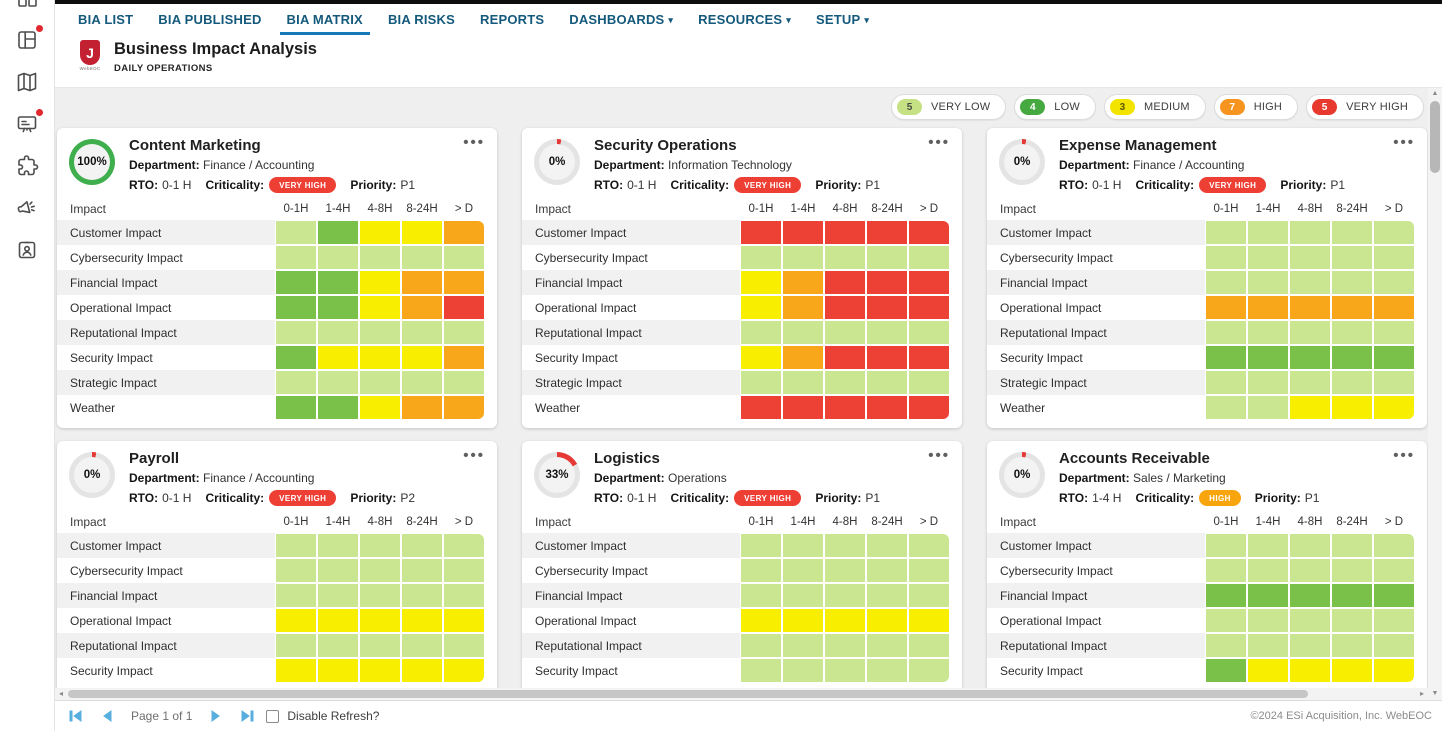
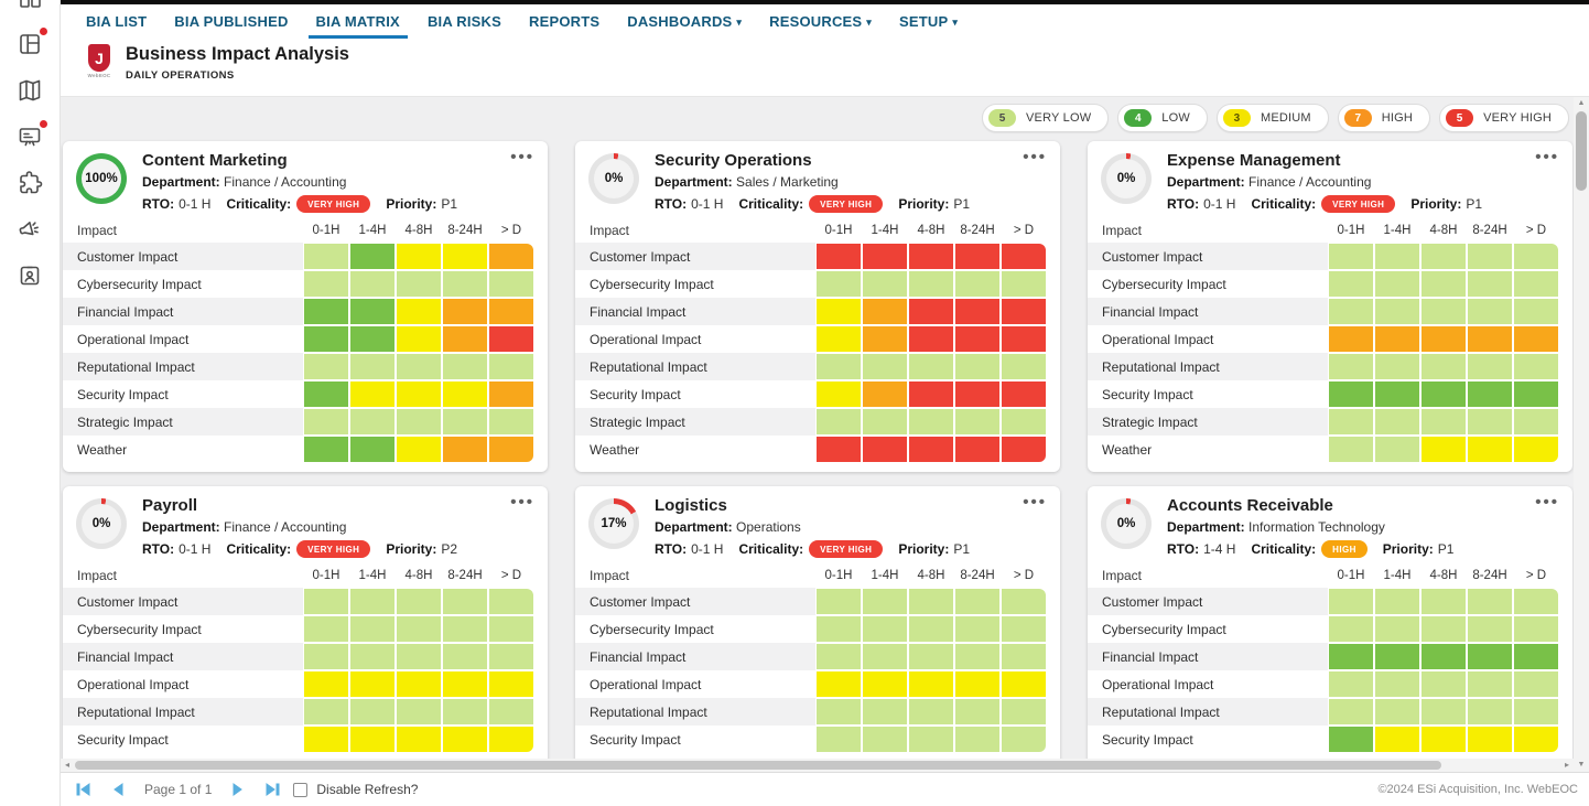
  BIA LIST
  BIA PUBLISHED
  BIA MATRIX
  BIA RISKS
  REPORTS
  DASHBOARDS
  ▾
  RESOURCES
  ▾
  SETUP
  ▾
  J
  Business Impact Analysis
  DAILY OPERATIONS
  5
  VERY LOW
  4
  LOW
  3
  MEDIUM
  7
  HIGH
  5
  VERY HIGH
  100%
  Content Marketing
  Department: Finance / Accounting
  RTO:
  0-1 H
  Criticality:
  VERY HIGH
  Priority:
  P1
  •••
  Impact
  0-1H
  1-4H
  4-8H
  8-24H
  > D
  Customer Impact
  Cybersecurity Impact
  Financial Impact
  Operational Impact
  Reputational Impact
  Security Impact
  Strategic Impact
  Weather
  0%
  Security Operations
- Department: Information Technology
+ Department: Sales / Marketing
  RTO:
  0-1 H
  Criticality:
  VERY HIGH
  Priority:
  P1
  •••
  Impact
  0-1H
  1-4H
  4-8H
  8-24H
  > D
  Customer Impact
  Cybersecurity Impact
  Financial Impact
  Operational Impact
  Reputational Impact
  Security Impact
  Strategic Impact
  Weather
  0%
  Expense Management
  Department: Finance / Accounting
  RTO:
  0-1 H
  Criticality:
  VERY HIGH
  Priority:
  P1
  •••
  Impact
  0-1H
  1-4H
  4-8H
  8-24H
  > D
  Customer Impact
  Cybersecurity Impact
  Financial Impact
  Operational Impact
  Reputational Impact
  Security Impact
  Strategic Impact
  Weather
  0%
  Payroll
  Department: Finance / Accounting
  RTO:
  0-1 H
  Criticality:
  VERY HIGH
  Priority:
  P2
  •••
  Impact
  0-1H
  1-4H
  4-8H
  8-24H
  > D
  Customer Impact
  Cybersecurity Impact
  Financial Impact
  Operational Impact
  Reputational Impact
  Security Impact
- 33%
+ 17%
  Logistics
  Department: Operations
  RTO:
  0-1 H
  Criticality:
  VERY HIGH
  Priority:
  P1
  •••
  Impact
  0-1H
  1-4H
  4-8H
  8-24H
  > D
  Customer Impact
  Cybersecurity Impact
  Financial Impact
  Operational Impact
  Reputational Impact
  Security Impact
  0%
  Accounts Receivable
- Department: Sales / Marketing
+ Department: Information Technology
  RTO:
  1-4 H
  Criticality:
  HIGH
  Priority:
  P1
  •••
  Impact
  0-1H
  1-4H
  4-8H
  8-24H
  > D
  Customer Impact
  Cybersecurity Impact
  Financial Impact
  Operational Impact
  Reputational Impact
  Security Impact
  ◂
  ▸
  Page 1 of 1
  Disable Refresh?
  ©2024 ESi Acquisition, Inc. WebEOC
